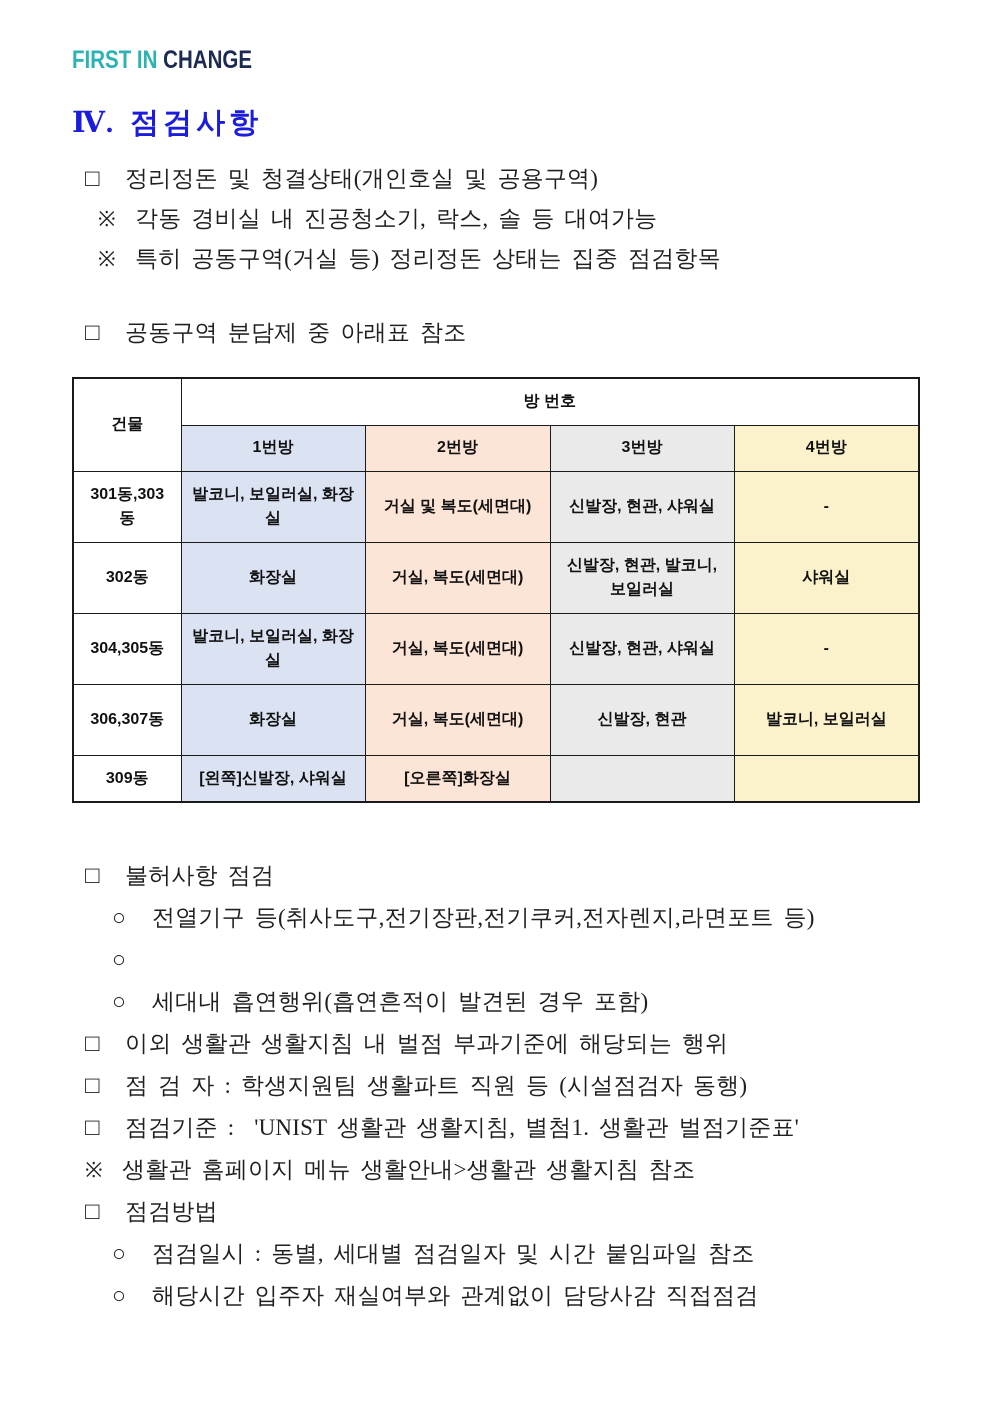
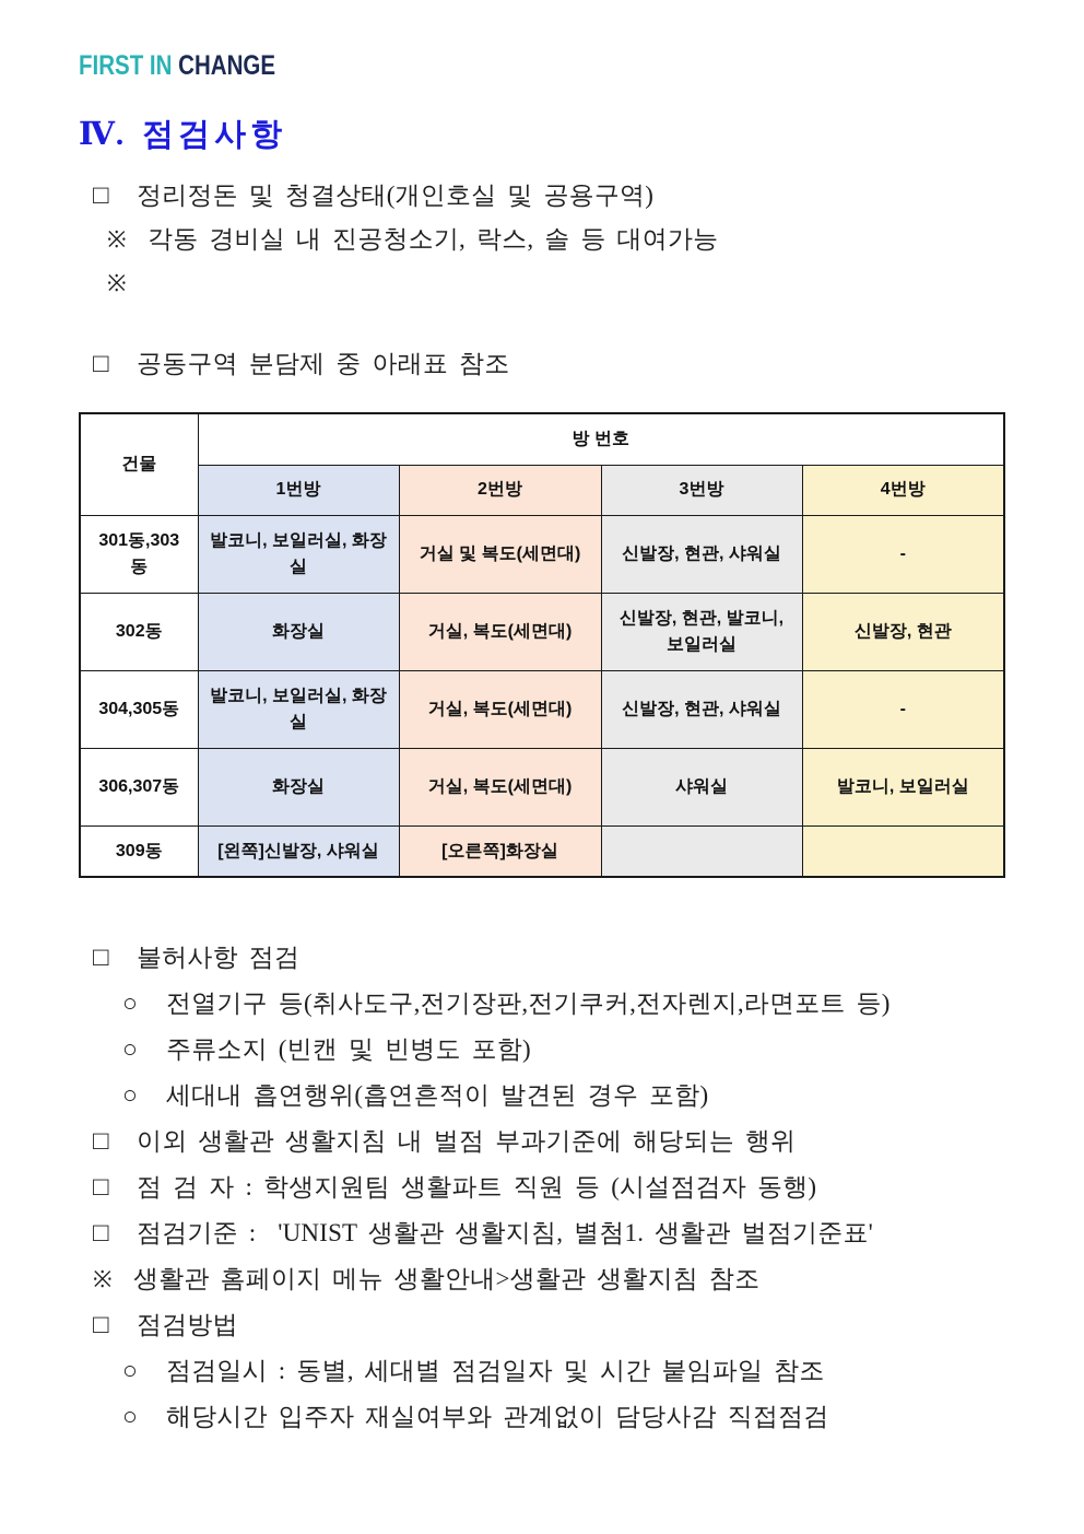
  FIRST IN
  CHANGE
  Ⅳ.
  점검사항
  □
  정리정돈 및 청결상태(개인호실 및 공용구역)
  ※
  각동 경비실 내 진공청소기, 락스, 솔 등 대여가능
  ※
- 특히 공동구역(거실 등) 정리정돈 상태는 집중 점검항목
  □
  공동구역 분담제 중 아래표 참조
  건물	방 번호
  1번방	2번방	3번방	4번방
  301동,303동	발코니, 보일러실, 화장실	거실 및 복도(세면대)	신발장, 현관, 샤워실	-
- 302동	화장실	거실, 복도(세면대)	신발장, 현관, 발코니, 보일러실	샤워실
+ 302동	화장실	거실, 복도(세면대)	신발장, 현관, 발코니, 보일러실	신발장, 현관
  304,305동	발코니, 보일러실, 화장실	거실, 복도(세면대)	신발장, 현관, 샤워실	-
- 306,307동	화장실	거실, 복도(세면대)	신발장, 현관	발코니, 보일러실
+ 306,307동	화장실	거실, 복도(세면대)	샤워실	발코니, 보일러실
  309동	[왼쪽]신발장, 샤워실	[오른쪽]화장실
  □
  불허사항 점검
  ○
  전열기구 등(취사도구,전기장판,전기쿠커,전자렌지,라면포트 등)
  ○
+ 주류소지 (빈캔 및 빈병도 포함)
  ○
  세대내 흡연행위(흡연흔적이 발견된 경우 포함)
  □
  이외 생활관 생활지침 내 벌점 부과기준에 해당되는 행위
  □
  점 검 자 : 학생지원팀 생활파트 직원 등 (시설점검자 동행)
  □
  점검기준 : 'UNIST 생활관 생활지침, 별첨1. 생활관 벌점기준표'
  ※
  생활관 홈페이지 메뉴 생활안내>생활관 생활지침 참조
  □
  점검방법
  ○
  점검일시 : 동별, 세대별 점검일자 및 시간 붙임파일 참조
  ○
  해당시간 입주자 재실여부와 관계없이 담당사감 직접점검
